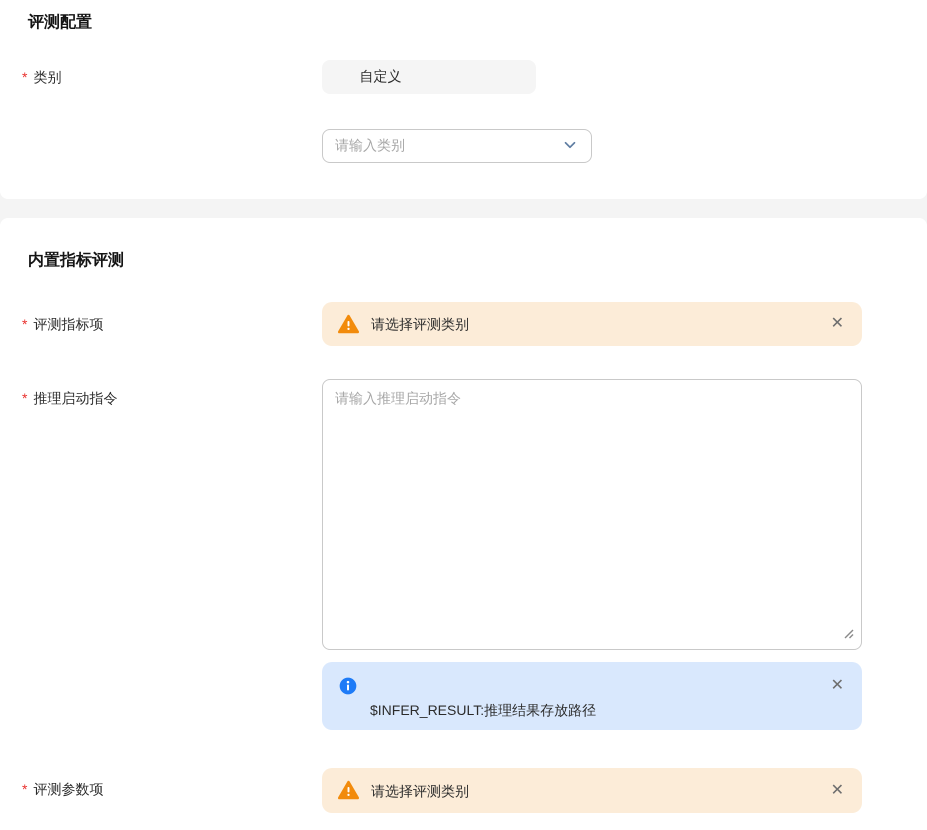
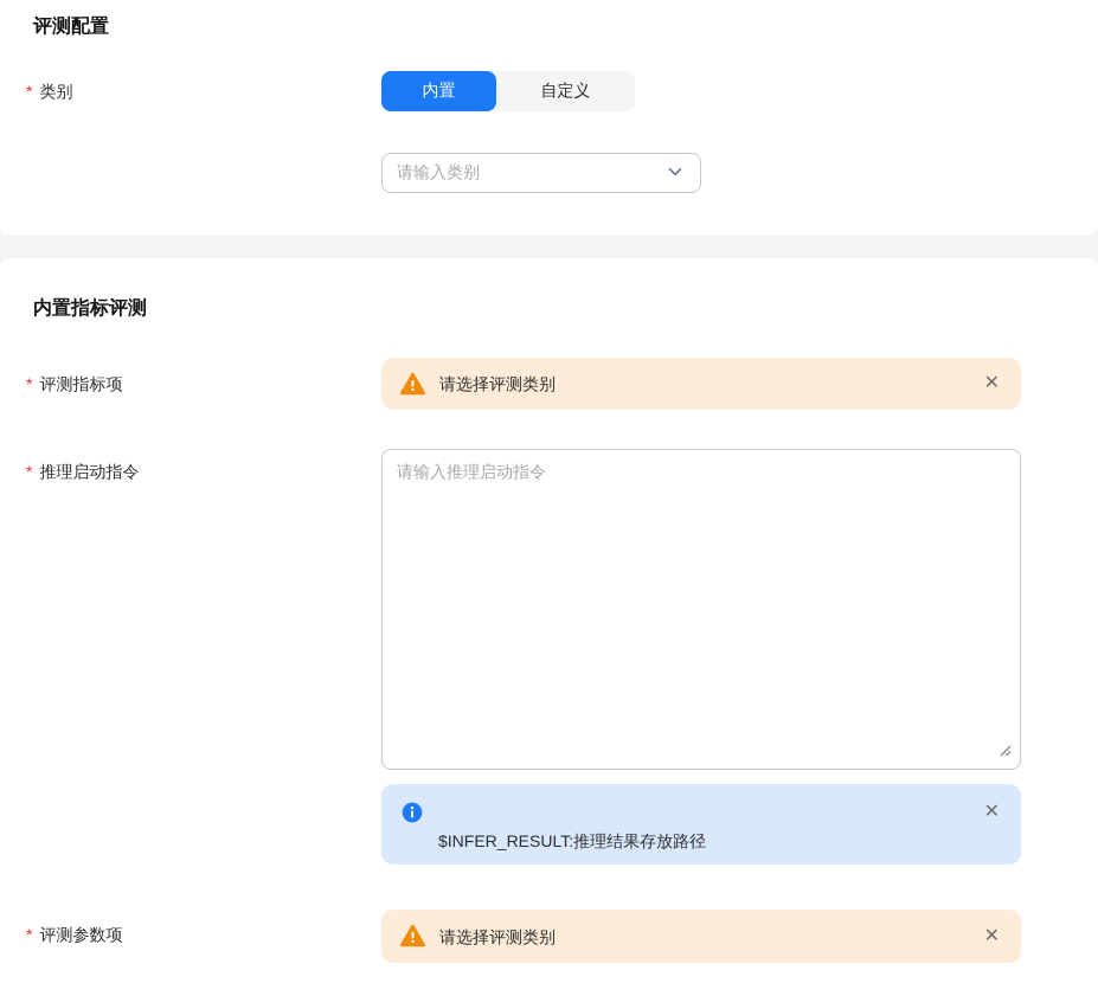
  评测配置
  * 类别
+ 内置
  自定义
  请输入类别
  内置指标评测
  * 评测指标项
  请选择评测类别
  ✕
  * 推理启动指令
  请输入推理启动指令
  $INFER_RESULT:推理结果存放路径
  ✕
  * 评测参数项
  请选择评测类别
  ✕
